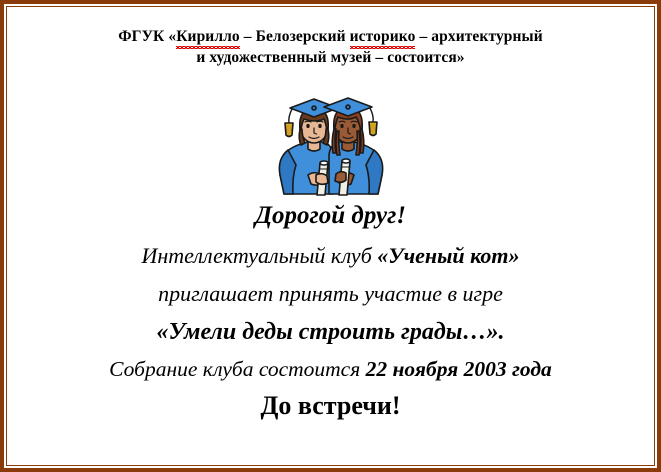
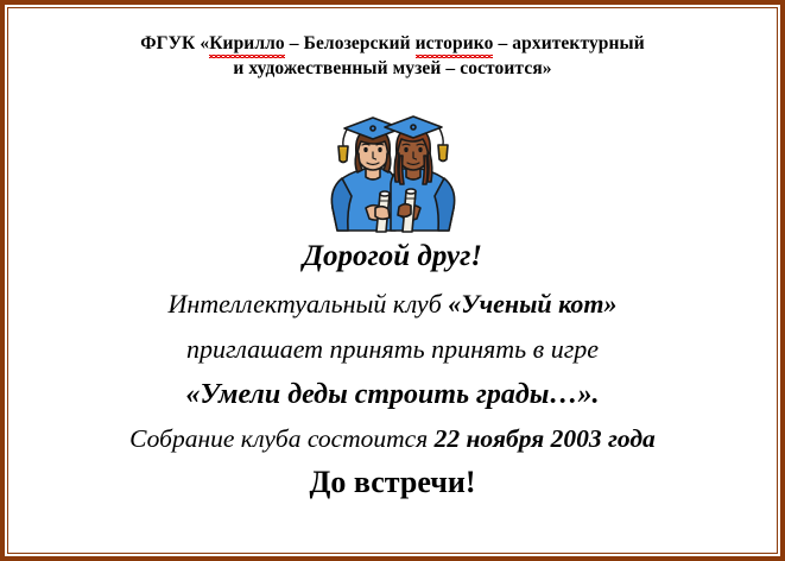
  ФГУК «Кирилло – Белозерский историко – архитектурный
  и художественный музей – состоится»
  Дорогой друг!
  Интеллектуальный клуб «Ученый кот»
- приглашает принять участие в игре
+ приглашает принять принять в игре
  «Умели деды строить грады…».
  Собрание клуба состоится 22 ноября 2003 года
  До встречи!
